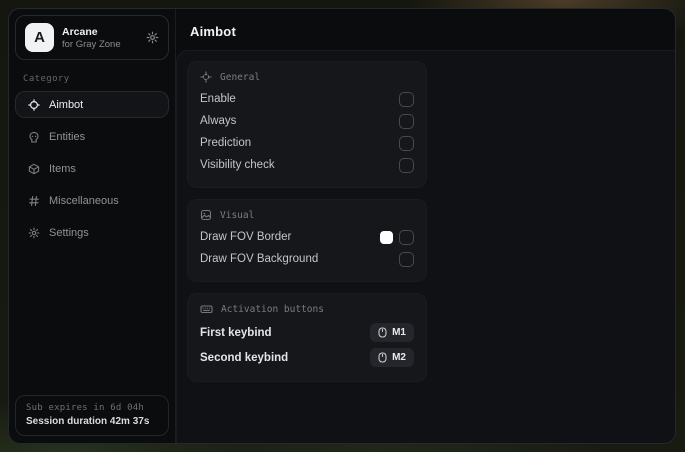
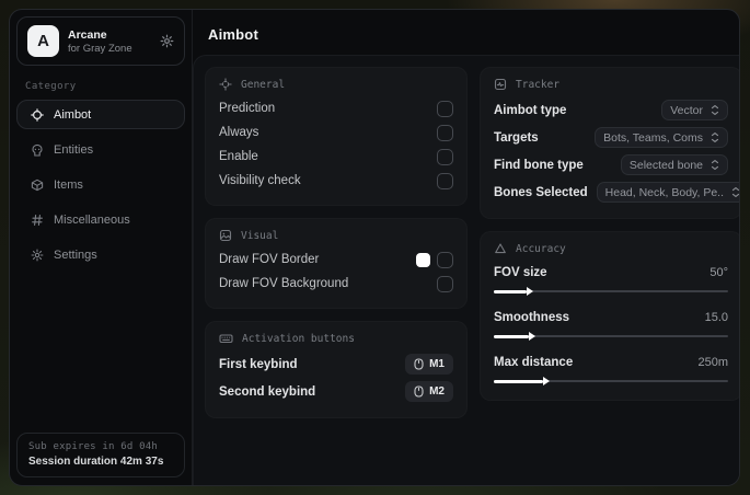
  A
  Arcane
  for Gray Zone
  Category
  Aimbot
  Entities
  Items
  Miscellaneous
  Settings
  Sub expires in 6d 04h
  Session duration 42m 37s
  Aimbot
  General
- Enable
+ Prediction
  Always
- Prediction
+ Enable
  Visibility check
  Visual
  Draw FOV Border
  Draw FOV Background
  Activation buttons
  First keybind
  M1
  Second keybind
  M2
+ Tracker
+ Aimbot type
+ Vector
+ Targets
+ Bots, Teams, Coms
+ Find bone type
+ Selected bone
+ Bones Selected
+ Head, Neck, Body, Pe..
+ Accuracy
+ FOV size
+ 50°
+ Smoothness
+ 15.0
+ Max distance
+ 250m
